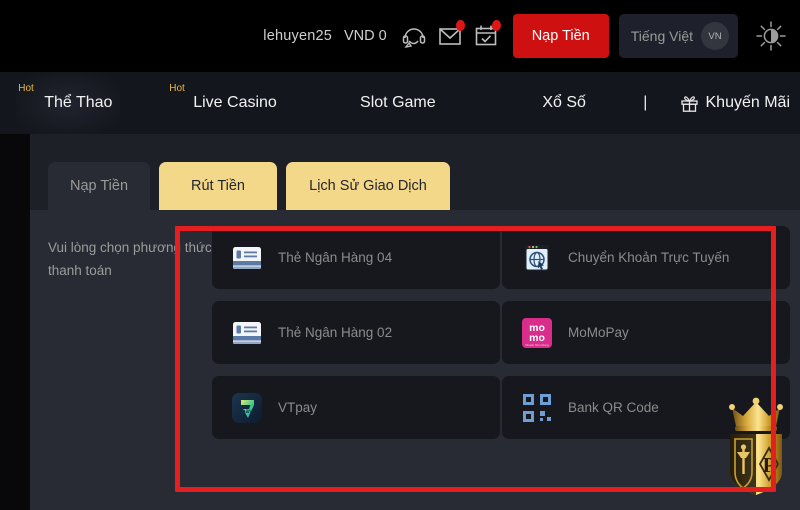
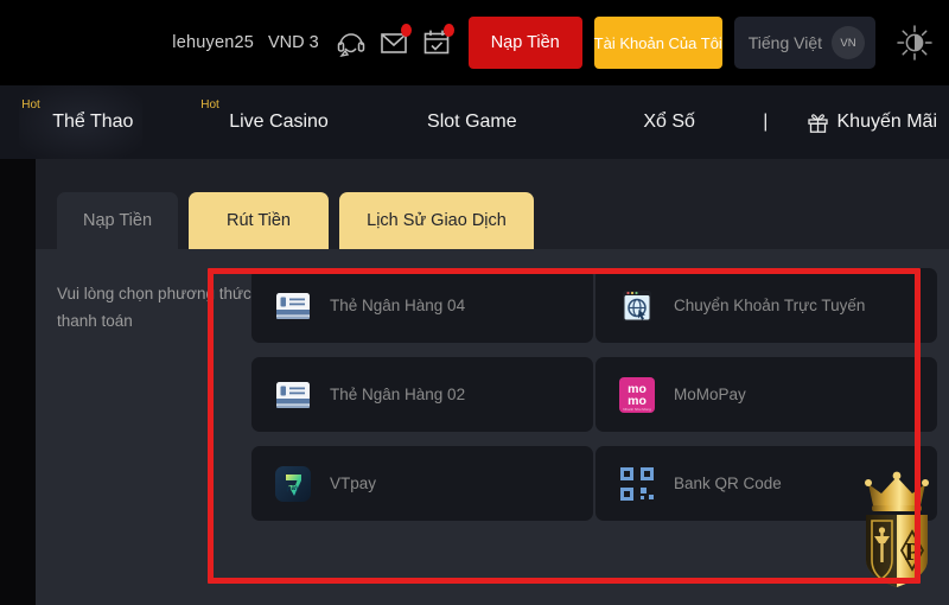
  lehuyen25
- VND 0
+ VND 3
  Nạp Tiền
+ Tài Khoản Của Tôi
  Tiếng Việt
  VN
  Hot
  Thể Thao
  Hot
  Live Casino
  Slot Game
  Xổ Số
  |
  Khuyến Mãi
  Nạp Tiền
  Rút Tiền
  Lịch Sử Giao Dịch
  Vui lòng chọn phương thức thanh toán
  Thẻ Ngân Hàng 04
  Chuyển Khoản Trực Tuyến
  Thẻ Ngân Hàng 02
  mo
  mo
  MoMoPay
  VTpay
  Bank QR Code
  P
